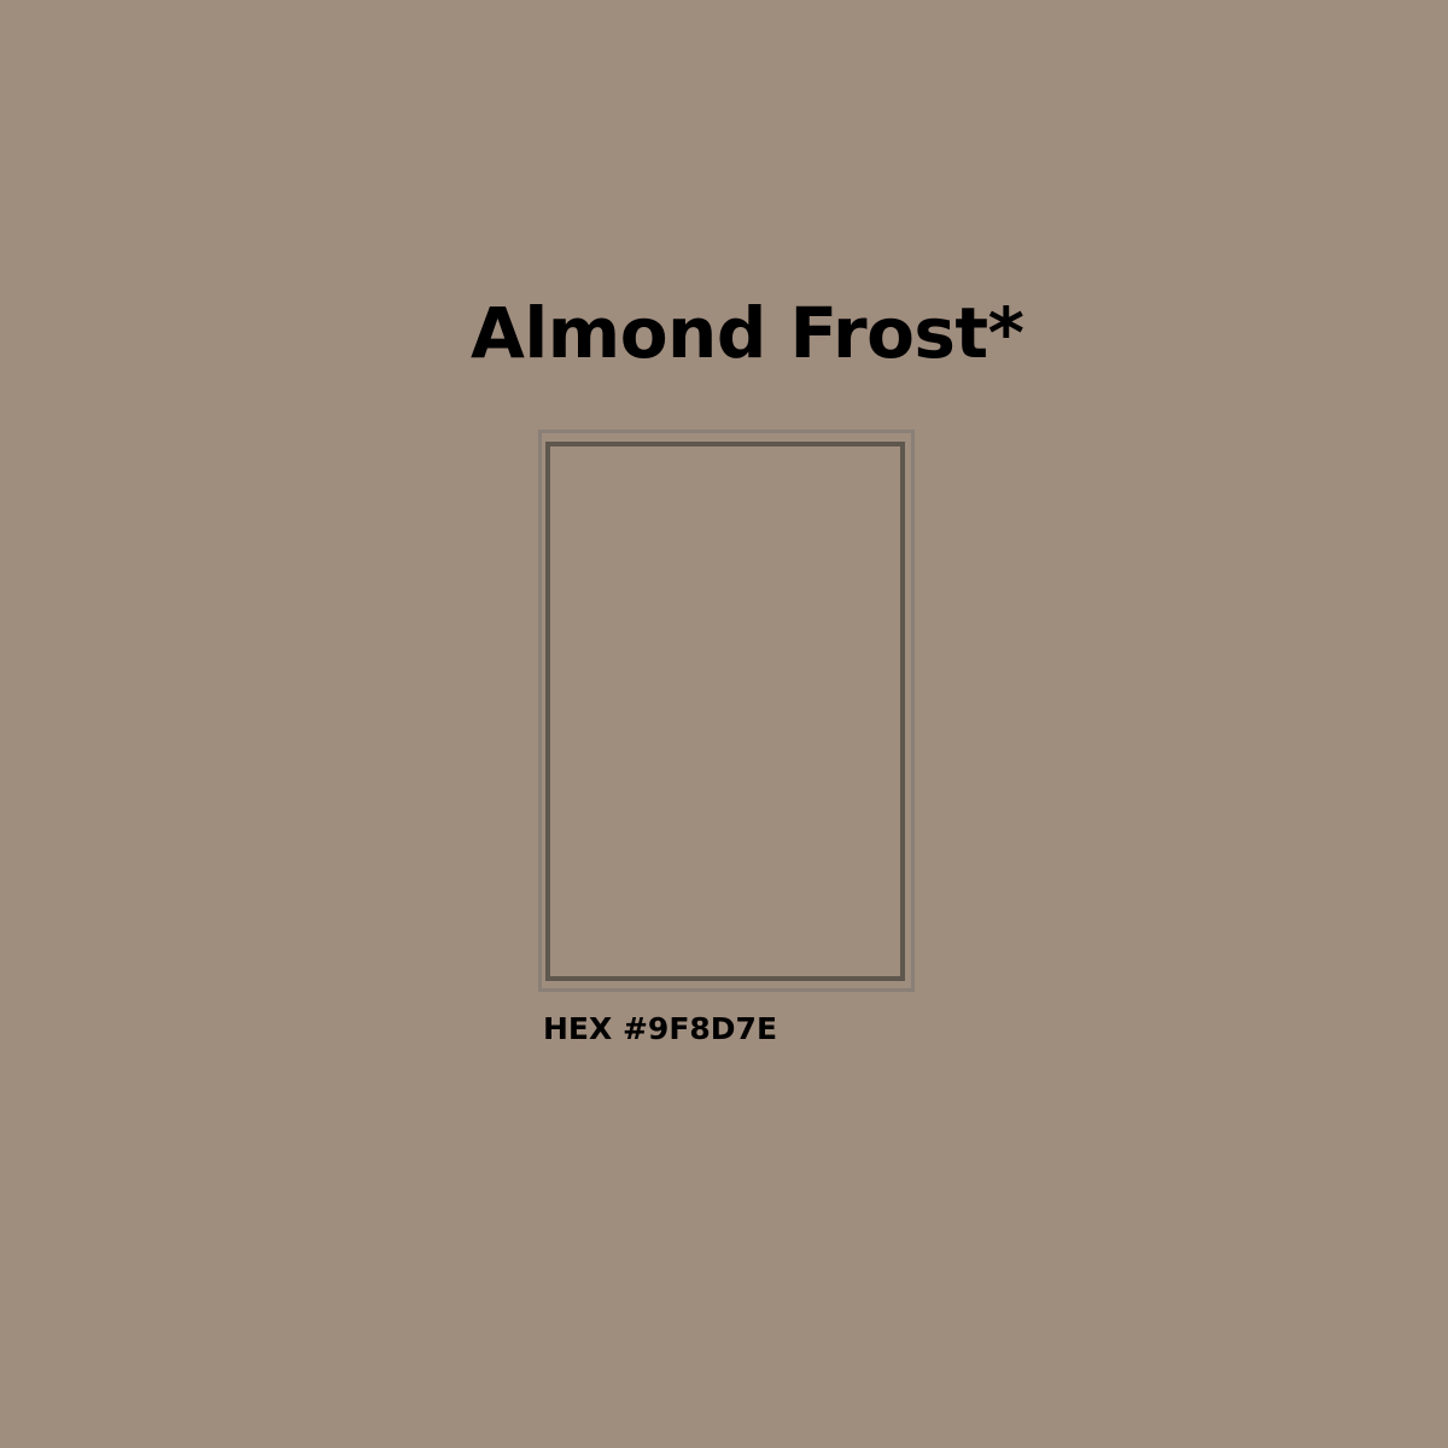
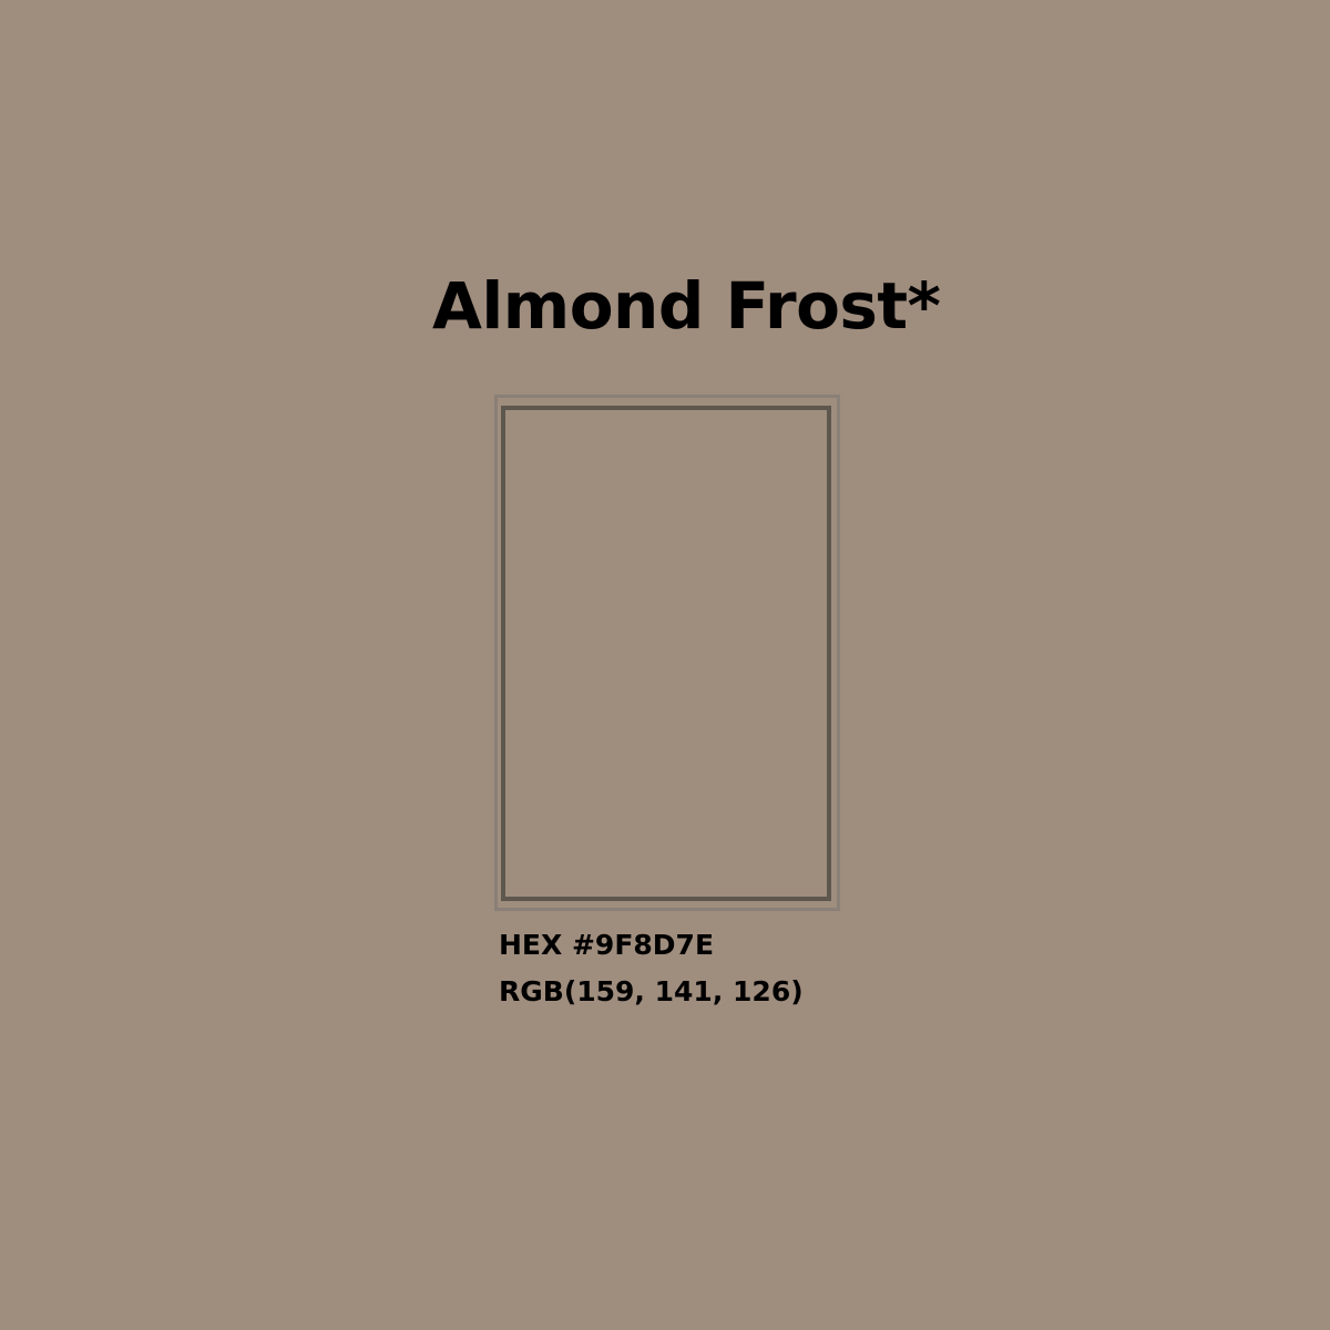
  Almond Frost*
  HEX #9F8D7E
+ RGB(159, 141, 126)
